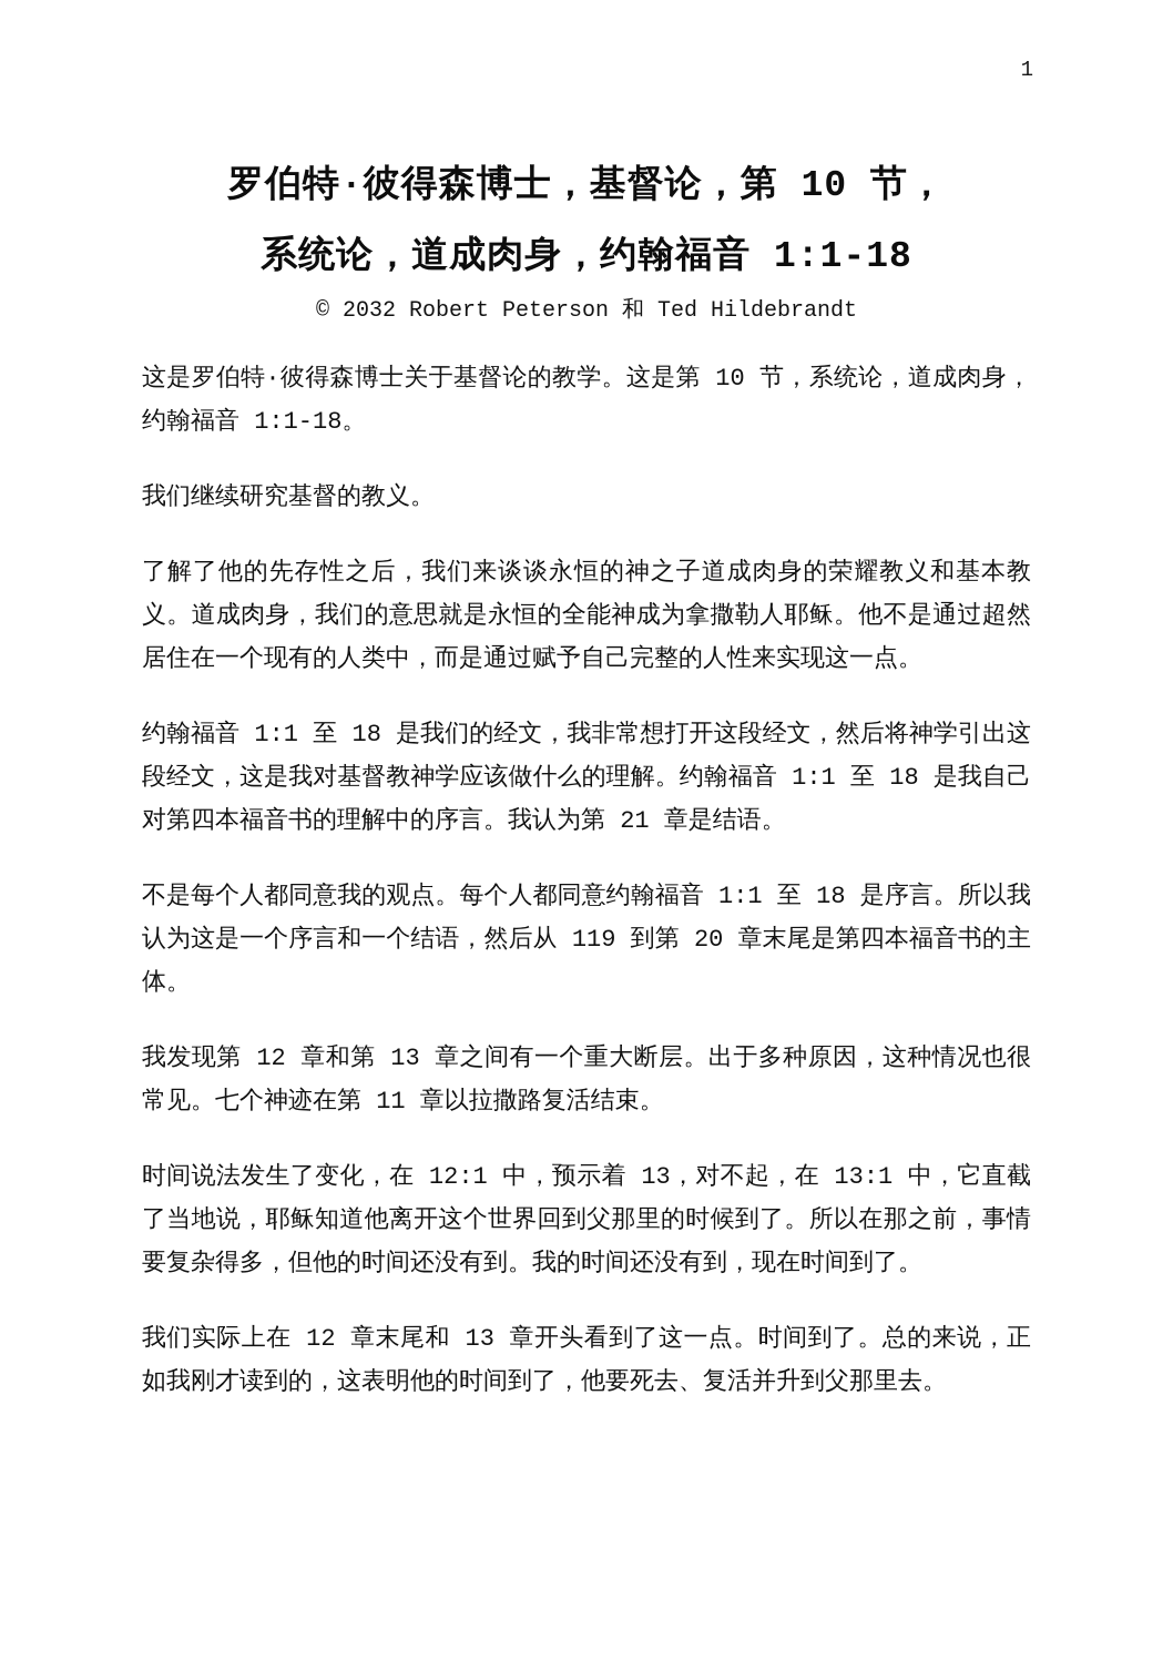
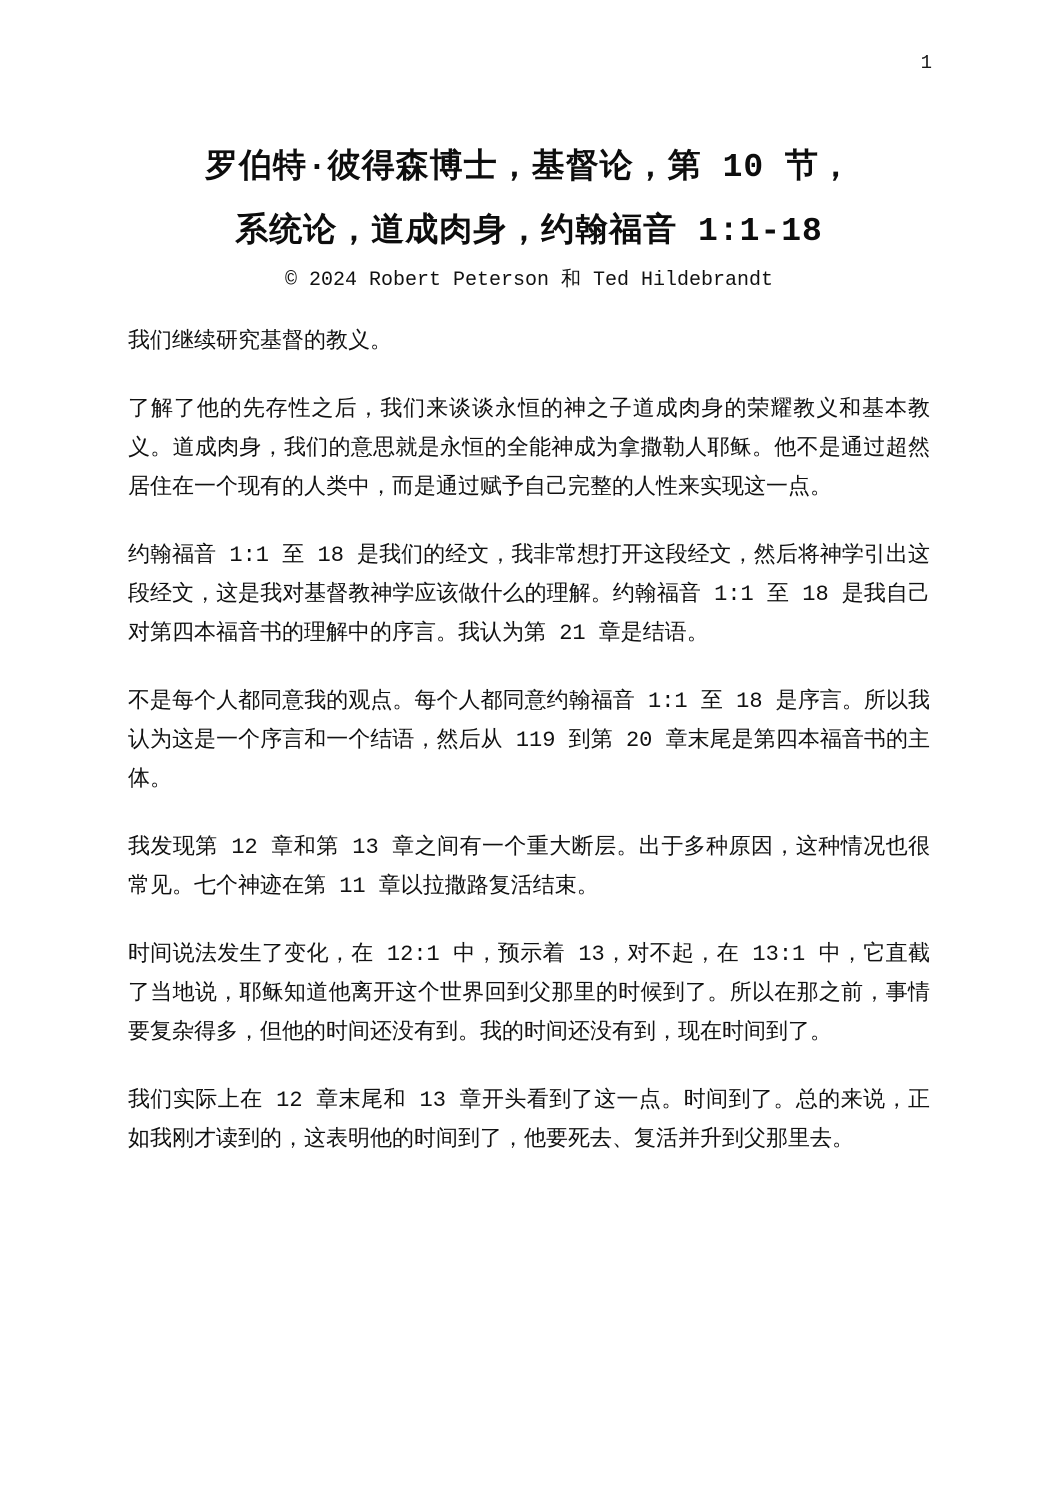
  1
  罗伯特·彼得森博士，基督论，第 10 节，
  系统论，道成肉身，约翰福音 1:1-18
- © 2032 Robert Peterson 和 Ted Hildebrandt
+ © 2024 Robert Peterson 和 Ted Hildebrandt
- 这是罗伯特·彼得森博士关于基督论的教学。这是第 10 节，系统论，道成肉身，约翰福音 1:1-18。
  我们继续研究基督的教义。
  了解了他的先存性之后，我们来谈谈永恒的神之子道成肉身的荣耀教义和基本教义。道成肉身，我们的意思就是永恒的全能神成为拿撒勒人耶稣。他不是通过超然居住在一个现有的人类中，而是通过赋予自己完整的人性来实现这一点。
  约翰福音 1:1 至 18 是我们的经文，我非常想打开这段经文，然后将神学引出这段经文，这是我对基督教神学应该做什么的理解。约翰福音 1:1 至 18 是我自己对第四本福音书的理解中的序言。我认为第 21 章是结语。
  不是每个人都同意我的观点。每个人都同意约翰福音 1:1 至 18 是序言。所以我认为这是一个序言和一个结语，然后从 119 到第 20 章末尾是第四本福音书的主体。
  我发现第 12 章和第 13 章之间有一个重大断层。出于多种原因，这种情况也很常见。七个神迹在第 11 章以拉撒路复活结束。
  时间说法发生了变化，在 12:1 中，预示着 13，对不起，在 13:1 中，它直截了当地说，耶稣知道他离开这个世界回到父那里的时候到了。所以在那之前，事情要复杂得多，但他的时间还没有到。我的时间还没有到，现在时间到了。
  我们实际上在 12 章末尾和 13 章开头看到了这一点。时间到了。总的来说，正如我刚才读到的，这表明他的时间到了，他要死去、复活并升到父那里去。
